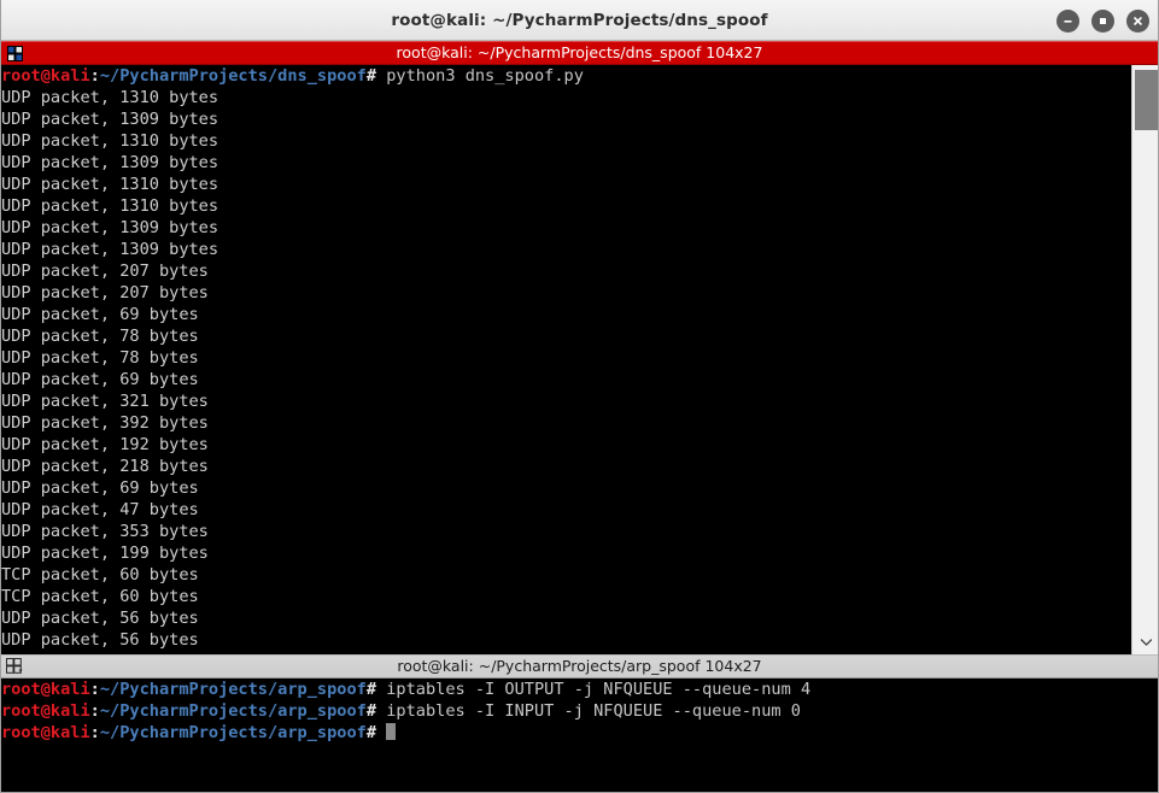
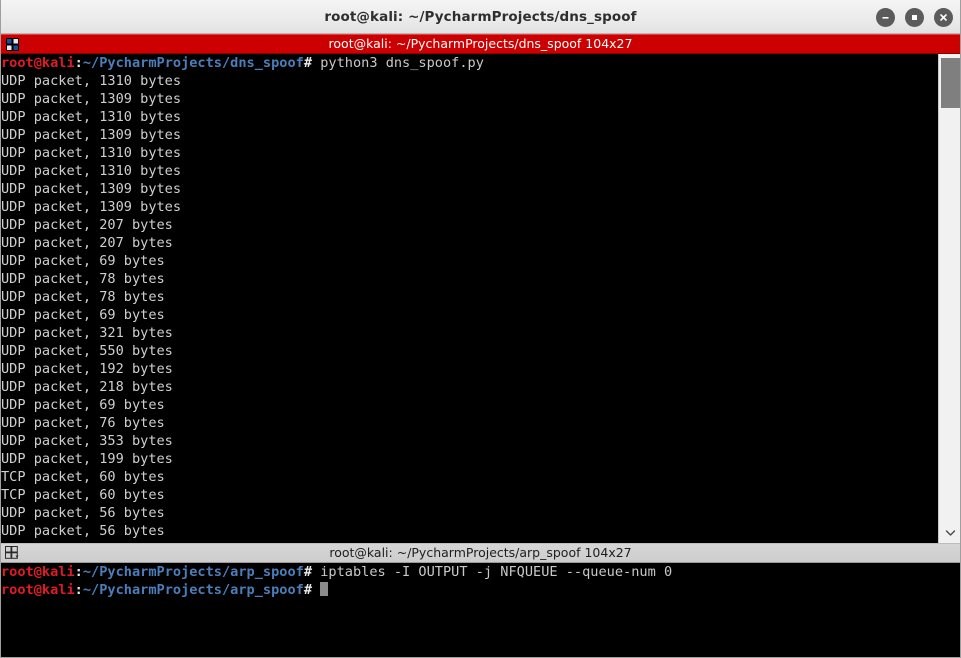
  root@kali: ~/PycharmProjects/dns_spoof
  root@kali: ~/PycharmProjects/dns_spoof 104x27
  root@kali:~/PycharmProjects/dns_spoof# python3 dns_spoof.py
  UDP packet, 1310 bytes
  UDP packet, 1309 bytes
  UDP packet, 1310 bytes
  UDP packet, 1309 bytes
  UDP packet, 1310 bytes
  UDP packet, 1310 bytes
  UDP packet, 1309 bytes
  UDP packet, 1309 bytes
  UDP packet, 207 bytes
  UDP packet, 207 bytes
  UDP packet, 69 bytes
  UDP packet, 78 bytes
  UDP packet, 78 bytes
  UDP packet, 69 bytes
  UDP packet, 321 bytes
- UDP packet, 392 bytes
+ UDP packet, 550 bytes
  UDP packet, 192 bytes
  UDP packet, 218 bytes
  UDP packet, 69 bytes
- UDP packet, 47 bytes
+ UDP packet, 76 bytes
  UDP packet, 353 bytes
  UDP packet, 199 bytes
  TCP packet, 60 bytes
  TCP packet, 60 bytes
  UDP packet, 56 bytes
  UDP packet, 56 bytes
  root@kali: ~/PycharmProjects/arp_spoof 104x27
- root@kali:~/PycharmProjects/arp_spoof# iptables -I OUTPUT -j NFQUEUE --queue-num 4
+ root@kali:~/PycharmProjects/arp_spoof# iptables -I OUTPUT -j NFQUEUE --queue-num 0
- root@kali:~/PycharmProjects/arp_spoof# iptables -I INPUT -j NFQUEUE --queue-num 0
  root@kali:~/PycharmProjects/arp_spoof#
